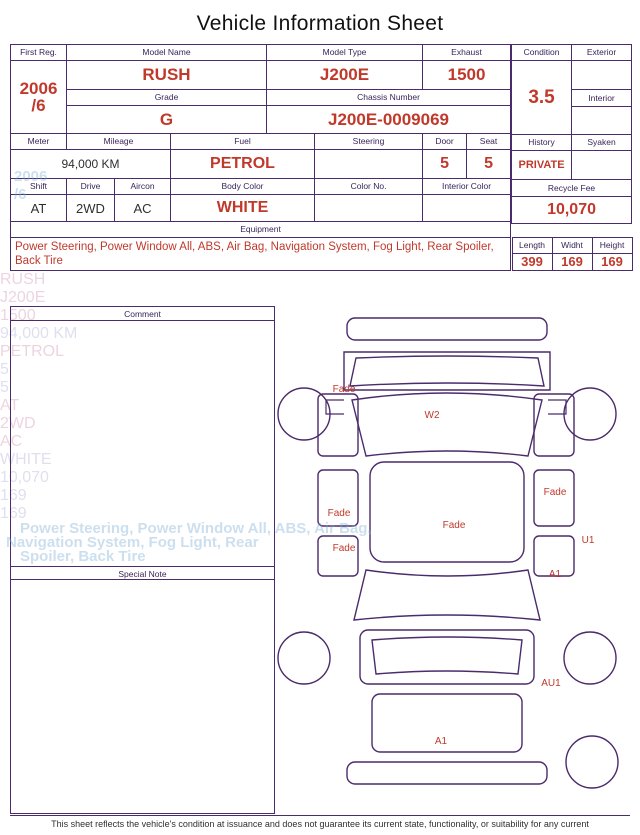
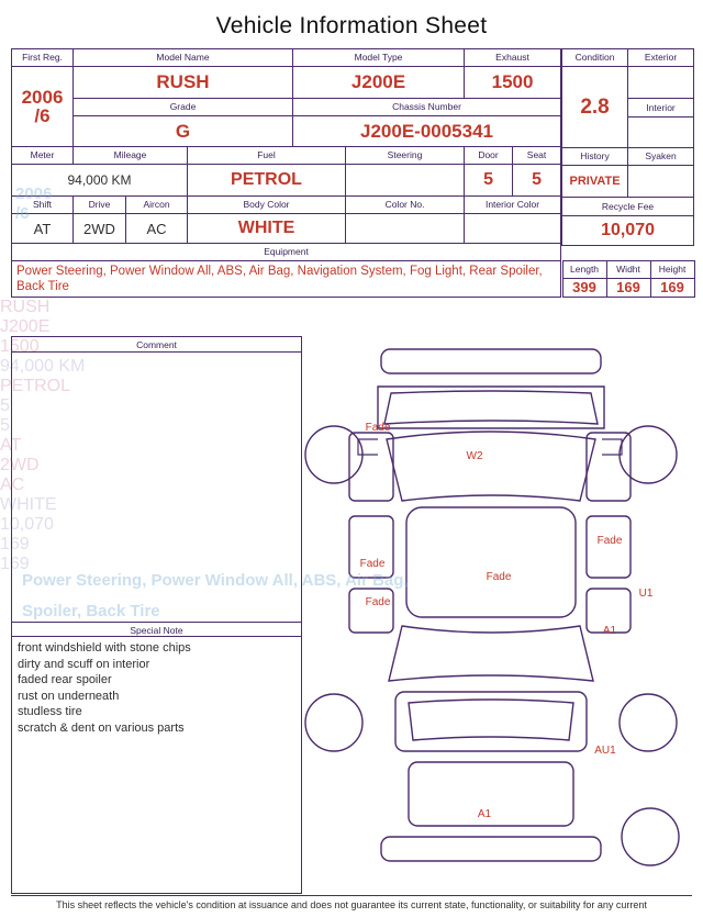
  Vehicle Information Sheet
  First Reg.	Model Name	Model Type	Exhaust
  2006 /6	RUSH	J200E	1500
  Grade	Chassis Number
- G	J200E-0009069
+ G	J200E-0005341
  Meter	Mileage	Fuel	Steering	Door	Seat
  94,000 KM	PETROL		5	5
  Shift	Drive	Aircon	Body Color	Color No.	Interior Color
  AT	2WD	AC	WHITE
  Equipment
  Power Steering, Power Window All, ABS, Air Bag, Navigation System, Fog Light, Rear Spoiler, Back Tire
  Condition	Exterior
- 3.5
+ 2.8
  Interior
  History	Syaken
  PRIVATE
  Recycle Fee
  10,070
  Length	Widht	Height
  399	169	169
  Comment
  Special Note
+ front windshield with stone chips
+ dirty and scuff on interior
+ faded rear spoiler
+ rust on underneath
+ studless tire
+ scratch & dent on various parts
  Fade
  W2
  Fade
  Fade
  Fade
  Fade
  U1
  A1
  AU1
  A1
  2006
  /6
  RUSH
  J200E
  1500
  94,000 KM
  PETROL
  5
  5
  AT
  2WD
  AC
  WHITE
  10,070
  Power Steering, Power Window All, ABS, Air Bag,
- Navigation System, Fog Light, Rear
  Spoiler, Back Tire
  169
  169
  This sheet reflects the vehicle's condition at issuance and does not guarantee its current state, functionality, or suitability for any current
